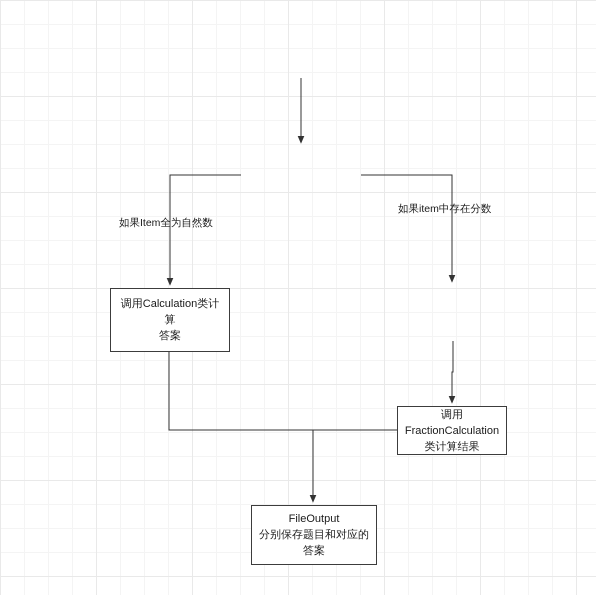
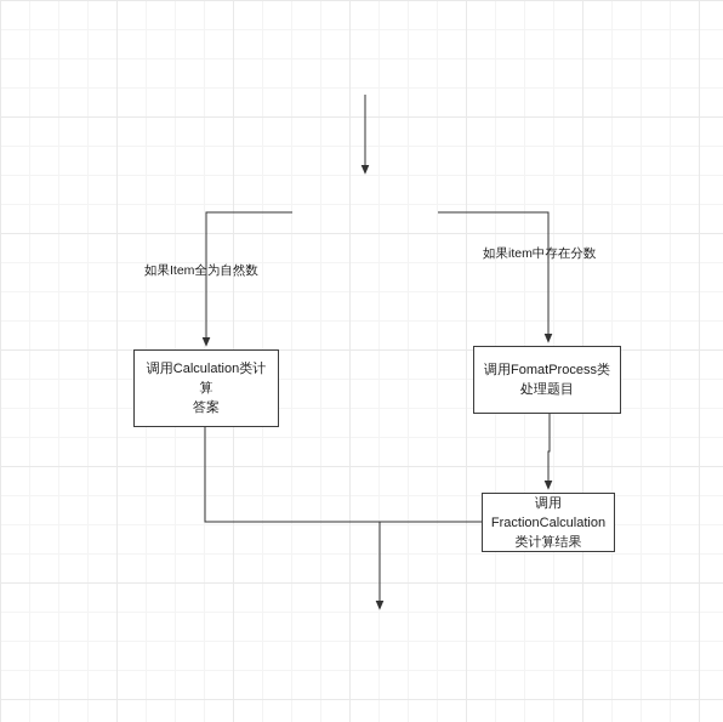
  调用Calculation类计算
  答案
+ 调用FomatProcess类
+ 处理题目
  调用
  FractionCalculation
  类计算结果
- FileOutput
- 分别保存题目和对应的答案
  如果Item全为自然数
  如果item中存在分数
